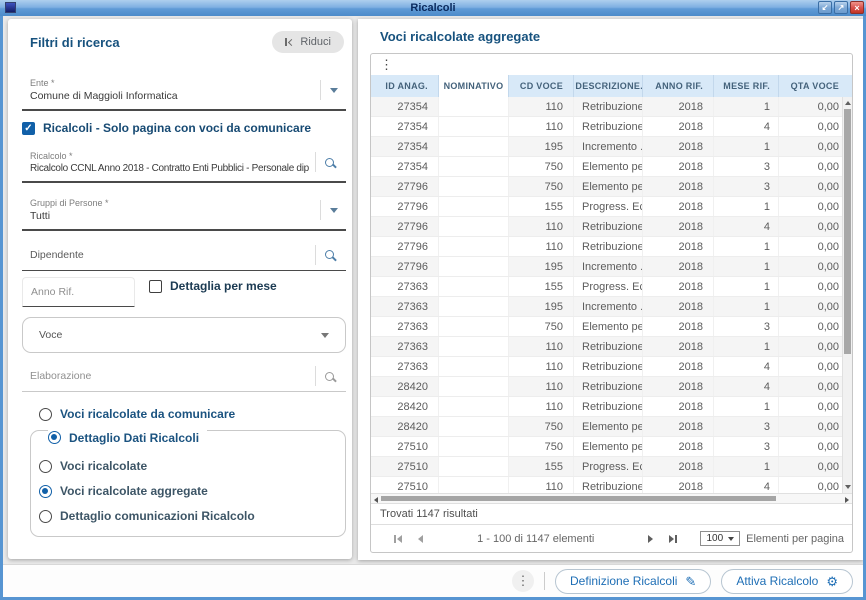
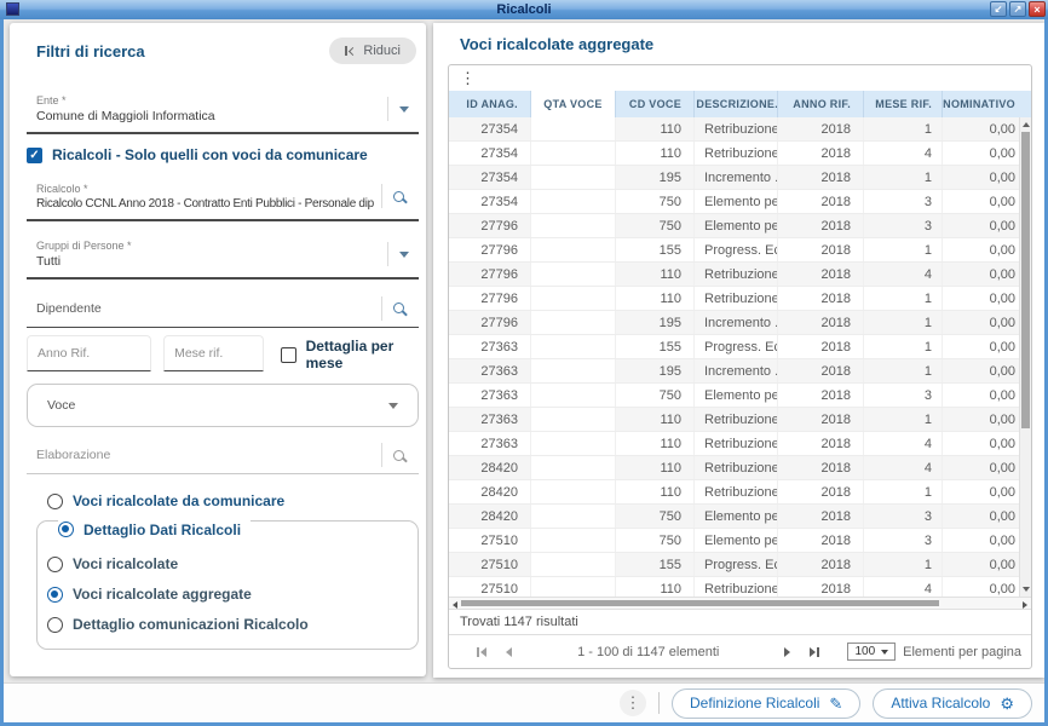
  Ricalcoli
  ↙
  ↗
  ×
  Filtri di ricerca
  Riduci
  Ente *
  Comune di Maggioli Informatica
- Ricalcoli - Solo pagina con voci da comunicare
+ Ricalcoli - Solo quelli con voci da comunicare
  Ricalcolo *
  Ricalcolo CCNL Anno 2018 - Contratto Enti Pubblici - Personale dip
  Gruppi di Persone *
  Tutti
  Dipendente
  Anno Rif.
+ Mese rif.
  Dettaglia per mese
  Voce
  Elaborazione
  Voci ricalcolate da comunicare
  Dettaglio Dati Ricalcoli
  Voci ricalcolate
  Voci ricalcolate aggregate
  Dettaglio comunicazioni Ricalcolo
  Voci ricalcolate aggregate
  ⋮
  ID ANAG.
- NOMINATIVO
+ QTA VOCE
  CD VOCE
  DESCRIZIONE.
  ANNO RIF.
  MESE RIF.
- QTA VOCE
+ NOMINATIVO
  27354
  110
  Retribuzione
  2018
  1
  0,00
  27354
  110
  Retribuzione
  2018
  4
  0,00
  27354
  195
  Incremento .
  2018
  1
  0,00
  27354
  750
  Elemento pe
  2018
  3
  0,00
  27796
  750
  Elemento pe
  2018
  3
  0,00
  27796
  155
  Progress. Ec
  2018
  1
  0,00
  27796
  110
  Retribuzione
  2018
  4
  0,00
  27796
  110
  Retribuzione
  2018
  1
  0,00
  27796
  195
  Incremento .
  2018
  1
  0,00
  27363
  155
  Progress. Ec
  2018
  1
  0,00
  27363
  195
  Incremento .
  2018
  1
  0,00
  27363
  750
  Elemento pe
  2018
  3
  0,00
  27363
  110
  Retribuzione
  2018
  1
  0,00
  27363
  110
  Retribuzione
  2018
  4
  0,00
  28420
  110
  Retribuzione
  2018
  4
  0,00
  28420
  110
  Retribuzione
  2018
  1
  0,00
  28420
  750
  Elemento pe
  2018
  3
  0,00
  27510
  750
  Elemento pe
  2018
  3
  0,00
  27510
  155
  Progress. Ec
  2018
  1
  0,00
  27510
  110
  Retribuzione
  2018
  4
  0,00
  Trovati 1147 risultati
  1 - 100 di 1147 elementi
  100
  Elementi per pagina
  ⋮
  Definizione Ricalcoli
  ✎
  Attiva Ricalcolo
  ⚙
